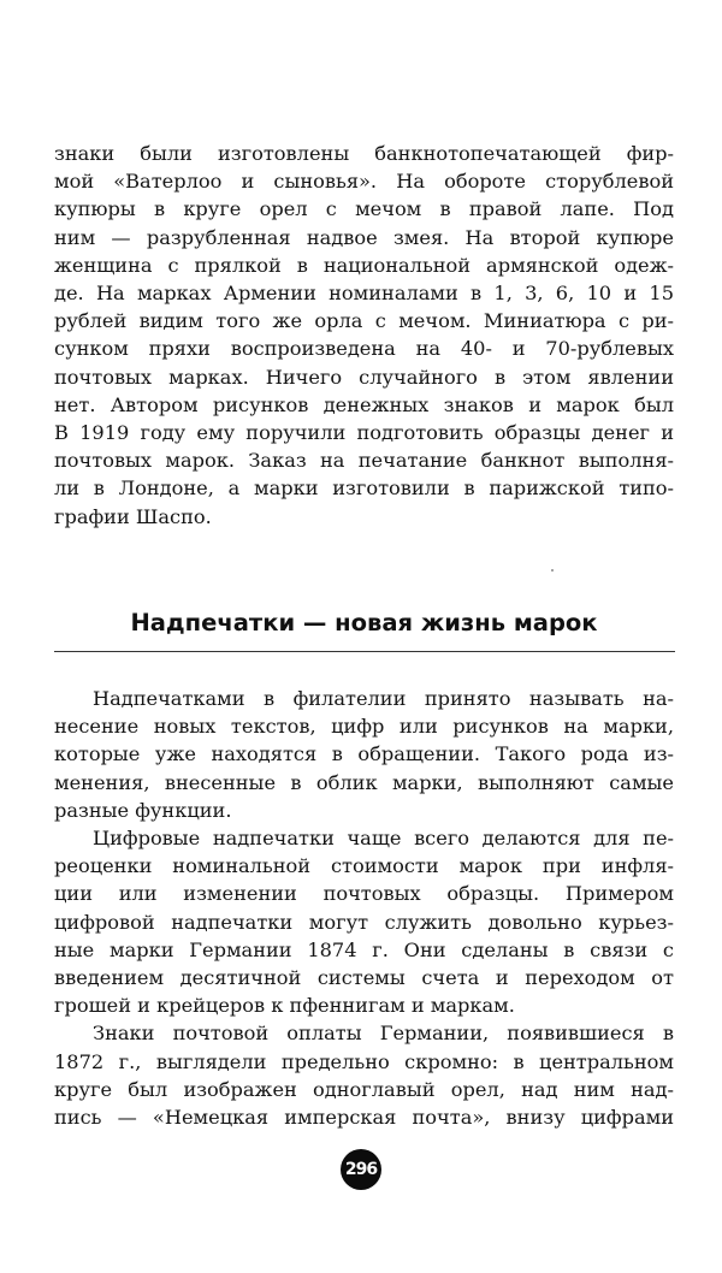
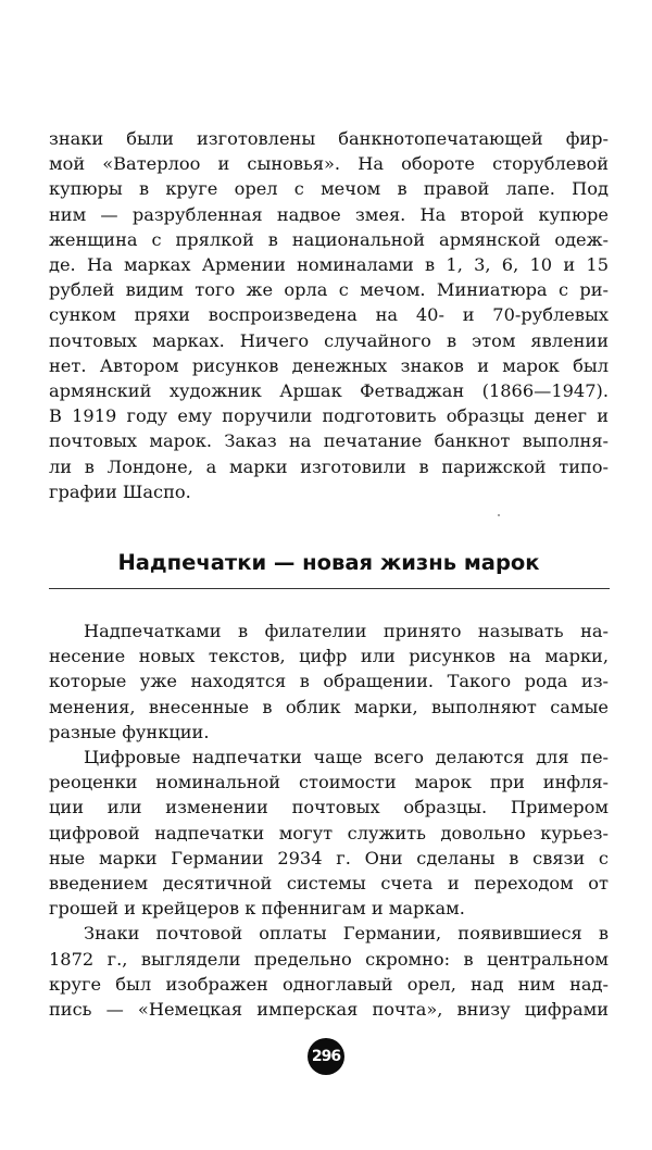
  знаки были изготовлены банкнотопечатающей фир-
  мой «Ватерлоо и сыновья». На обороте сторублевой
  купюры в круге орел с мечом в правой лапе. Под
  ним — разрубленная надвое змея. На второй купюре
  женщина с прялкой в национальной армянской одеж-
  де. На марках Армении номиналами в 1, 3, 6, 10 и 15
  рублей видим того же орла с мечом. Миниатюра с ри-
  сунком пряхи воспроизведена на 40- и 70-рублевых
  почтовых марках. Ничего случайного в этом явлении
  нет. Автором рисунков денежных знаков и марок был
+ армянский художник Аршак Фетваджан (1866—1947).
  В 1919 году ему поручили подготовить образцы денег и
  почтовых марок. Заказ на печатание банкнот выполня-
  ли в Лондоне, а марки изготовили в парижской типо-
  графии Шаспо.
  Надпечатки — новая жизнь марок
  Надпечатками в филателии принято называть на-
  несение новых текстов, цифр или рисунков на марки,
  которые уже находятся в обращении. Такого рода из-
  менения, внесенные в облик марки, выполняют самые
  разные функции.
  Цифровые надпечатки чаще всего делаются для пе-
  реоценки номинальной стоимости марок при инфля-
  ции или изменении почтовых образцы. Примером
  цифровой надпечатки могут служить довольно курьез-
- ные марки Германии 1874 г. Они сделаны в связи с
+ ные марки Германии 2934 г. Они сделаны в связи с
  введением десятичной системы счета и переходом от
  грошей и крейцеров к пфеннигам и маркам.
  Знаки почтовой оплаты Германии, появившиеся в
  1872 г., выглядели предельно скромно: в центральном
  круге был изображен одноглавый орел, над ним над-
  пись — «Немецкая имперская почта», внизу цифрами
  296
